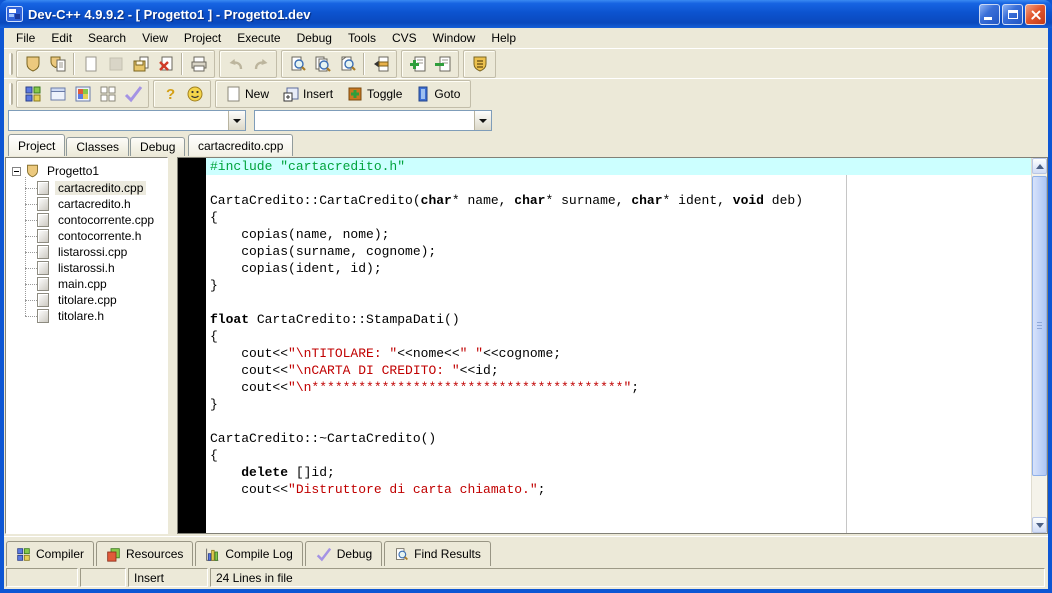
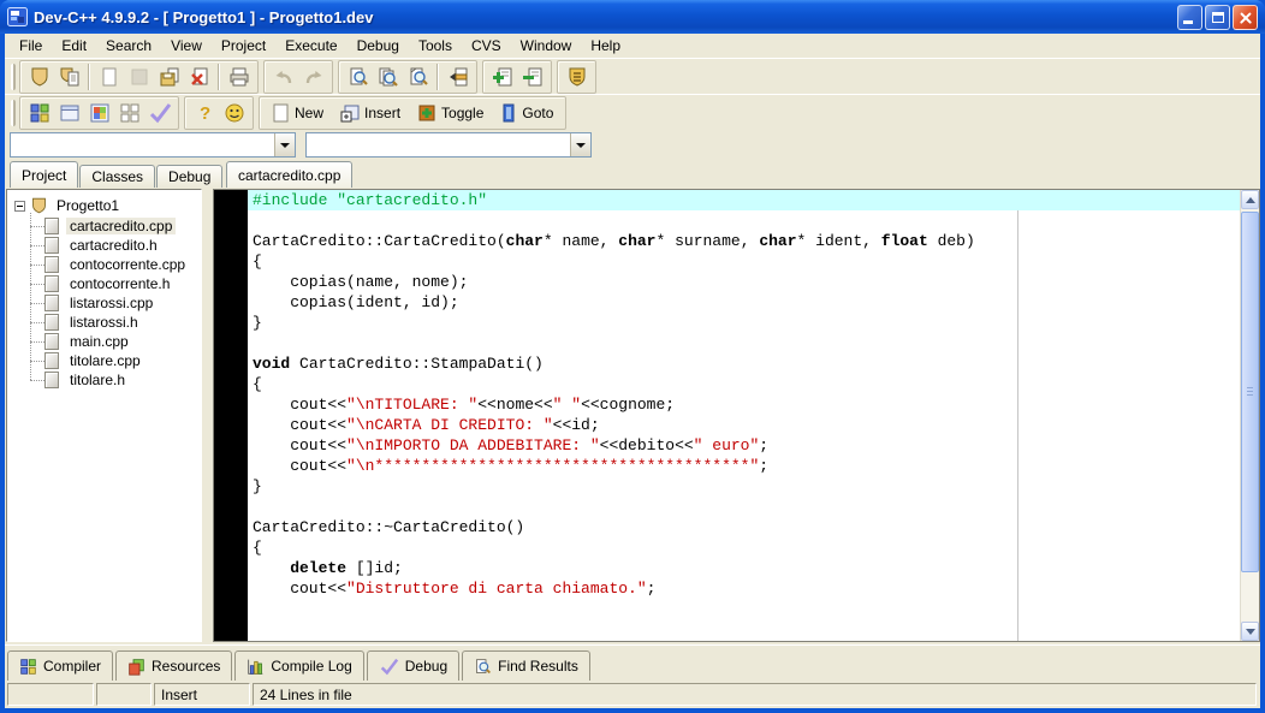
  Dev-C++ 4.9.9.2 - [ Progetto1 ] - Progetto1.dev
  File
  Edit
  Search
  View
  Project
  Execute
  Debug
  Tools
  CVS
  Window
  Help
  ?
  New
  Insert
  Toggle
  Goto
  Project
  Classes
  Debug
  cartacredito.cpp
  Progetto1
  cartacredito.cpp
  cartacredito.h
  contocorrente.cpp
  contocorrente.h
  listarossi.cpp
  listarossi.h
  main.cpp
  titolare.cpp
  titolare.h
  #include "cartacredito.h"
- CartaCredito::CartaCredito(char* name, char* surname, char* ident, void deb)
+ CartaCredito::CartaCredito(char* name, char* surname, char* ident, float deb)
  {
  copias(name, nome);
- copias(surname, cognome);
  copias(ident, id);
  }
- float CartaCredito::StampaDati()
+ void CartaCredito::StampaDati()
  {
  cout<<"\nTITOLARE: "<<nome<<" "<<cognome;
  cout<<"\nCARTA DI CREDITO: "<<id;
+ cout<<"\nIMPORTO DA ADDEBITARE: "<<debito<<" euro";
  cout<<"\n****************************************";
  }
  CartaCredito::~CartaCredito()
  {
  delete []id;
  cout<<"Distruttore di carta chiamato.";
  Compiler
  Resources
  Compile Log
  Debug
  Find Results
  Insert
  24 Lines in file
